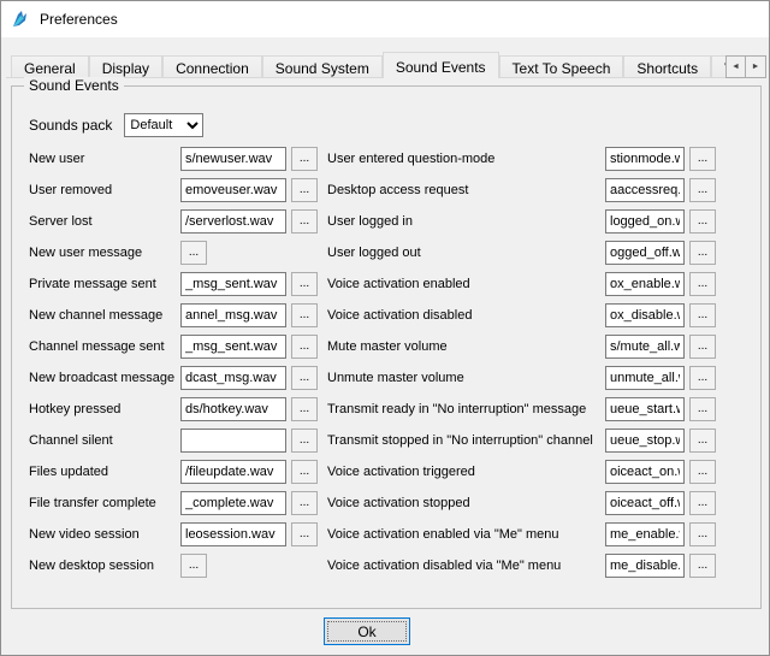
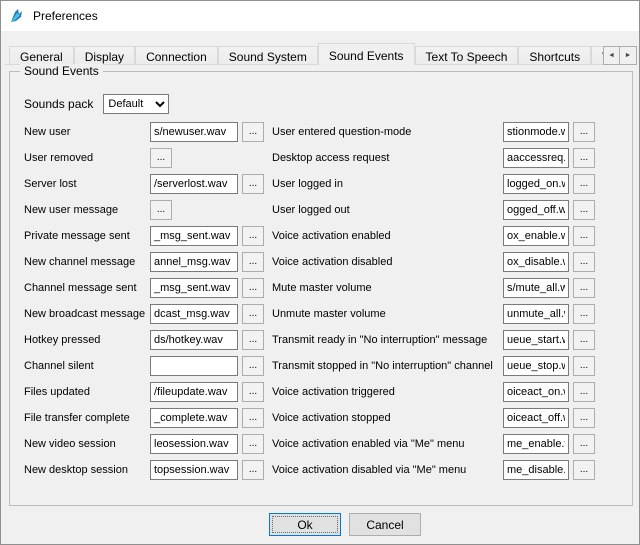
  Preferences
  General Display Connection Sound System Sound Events Text To Speech Shortcuts
  Sound Events
  Sounds pack
  Default
  New user
  s/newuser.wav
  ...
  User removed
- emoveuser.wav
  ...
  Server lost
  /serverlost.wav
  ...
  New user message
  ...
  Private message sent
  _msg_sent.wav
  ...
  New channel message
  annel_msg.wav
  ...
  Channel message sent
  _msg_sent.wav
  ...
  New broadcast message
  dcast_msg.wav
  ...
  Hotkey pressed
  ds/hotkey.wav
  ...
  Channel silent
  ...
  Files updated
  /fileupdate.wav
  ...
  File transfer complete
  _complete.wav
  ...
  New video session
  leosession.wav
  ...
  New desktop session
+ topsession.wav
  ...
  User entered question-mode
  stionmode.w
  ...
  Desktop access request
  aaccessreq.
  ...
  User logged in
  logged_on.
  ...
  User logged out
  ogged_off.w
  ...
  Voice activation enabled
  ox_enable.w
  ...
  Voice activation disabled
  ox_disable.
  ...
  Mute master volume
  s/mute_all.w
  ...
  Unmute master volume
  unmute_all.
  ...
  Transmit ready in "No interruption" message
  ueue_start.
  ...
  Transmit stopped in "No interruption" channel
  ueue_stop.
  ...
  Voice activation triggered
  oiceact_on.
  ...
  Voice activation stopped
  oiceact_off.
  ...
  Voice activation enabled via "Me" menu
  me_enable.
  ...
  Voice activation disabled via "Me" menu
  me_disable.
  ...
  Ok
+ Cancel
